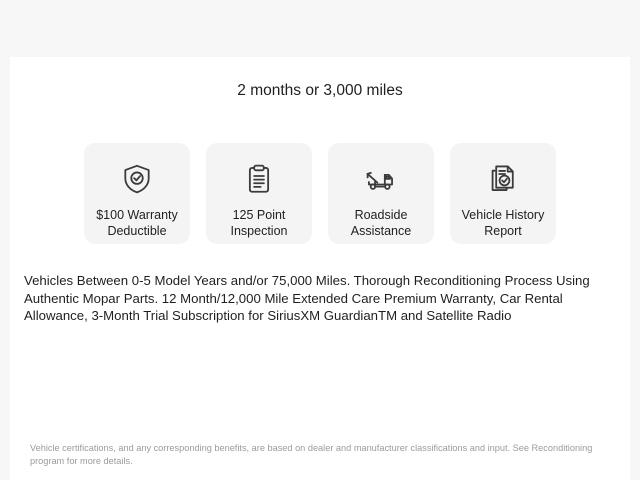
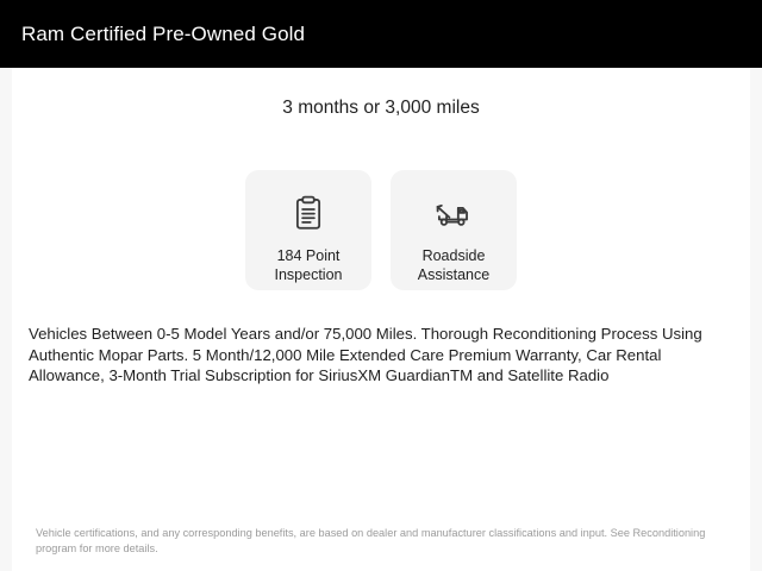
+ Ram Certified Pre-Owned Gold
- 2 months or 3,000 miles
+ 3 months or 3,000 miles
- $100 Warranty Deductible
- 125 Point Inspection
+ 184 Point Inspection
  Roadside Assistance
- Vehicle History Report
- Vehicles Between 0-5 Model Years and/or 75,000 Miles. Thorough Reconditioning Process Using Authentic Mopar Parts. 12 Month/12,000 Mile Extended Care Premium Warranty, Car Rental Allowance, 3-Month Trial Subscription for SiriusXM GuardianTM and Satellite Radio
+ Vehicles Between 0-5 Model Years and/or 75,000 Miles. Thorough Reconditioning Process Using Authentic Mopar Parts. 5 Month/12,000 Mile Extended Care Premium Warranty, Car Rental Allowance, 3-Month Trial Subscription for SiriusXM GuardianTM and Satellite Radio
  Vehicle certifications, and any corresponding benefits, are based on dealer and manufacturer classifications and input. See Reconditioning program for more details.
